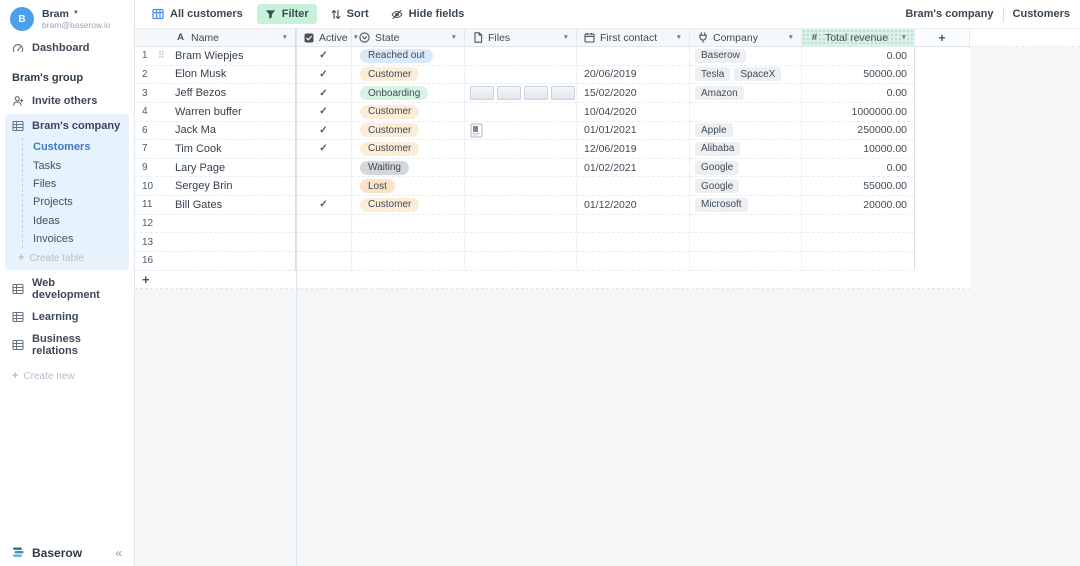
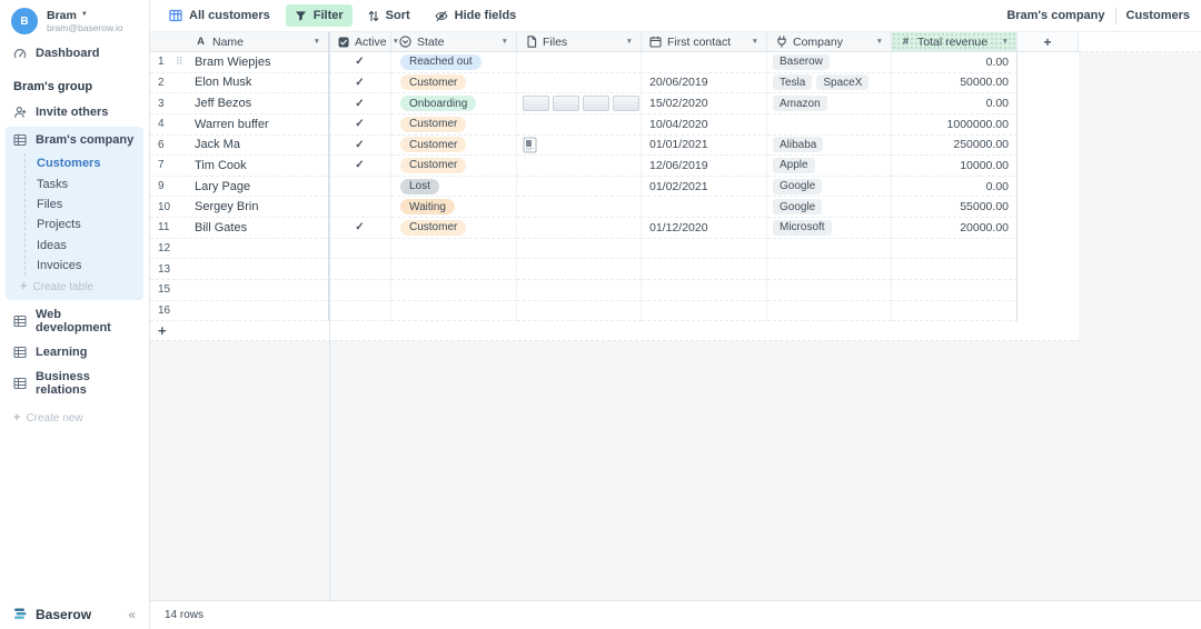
  B
  Bram
  bram@baserow.io
  Dashboard
  Bram's group
  Invite others
  Bram's company
  Customers
  Tasks
  Files
  Projects
  Ideas
  Invoices
  +
  Create table
  Web development
  Learning
  Business relations
  +
  Create new
  Baserow
  «
  All customers
  Filter
  Sort
  Hide fields
  Bram's company
  Customers
  A
  Name
  Active
  State
  Files
  First contact
  Company
  #
  Total revenue
  +
  1
  ⠿
  Bram Wiepjes
  ✓
  Reached out
  Baserow
  0.00
  2
  Elon Musk
  ✓
  Customer
  20/06/2019
  Tesla
  SpaceX
  50000.00
  3
  Jeff Bezos
  ✓
  Onboarding
  15/02/2020
  Amazon
  0.00
  4
  Warren buffer
  ✓
  Customer
  10/04/2020
  1000000.00
  6
  Jack Ma
  ✓
  Customer
  01/01/2021
- Apple
+ Alibaba
  250000.00
  7
  Tim Cook
  ✓
  Customer
  12/06/2019
- Alibaba
+ Apple
  10000.00
  9
  Lary Page
- Waiting
+ Lost
  01/02/2021
  Google
  0.00
  10
  Sergey Brin
- Lost
+ Waiting
  Google
  55000.00
  11
  Bill Gates
  ✓
  Customer
  01/12/2020
  Microsoft
  20000.00
  12
  13
+ 15
  16
  +
+ 14 rows
